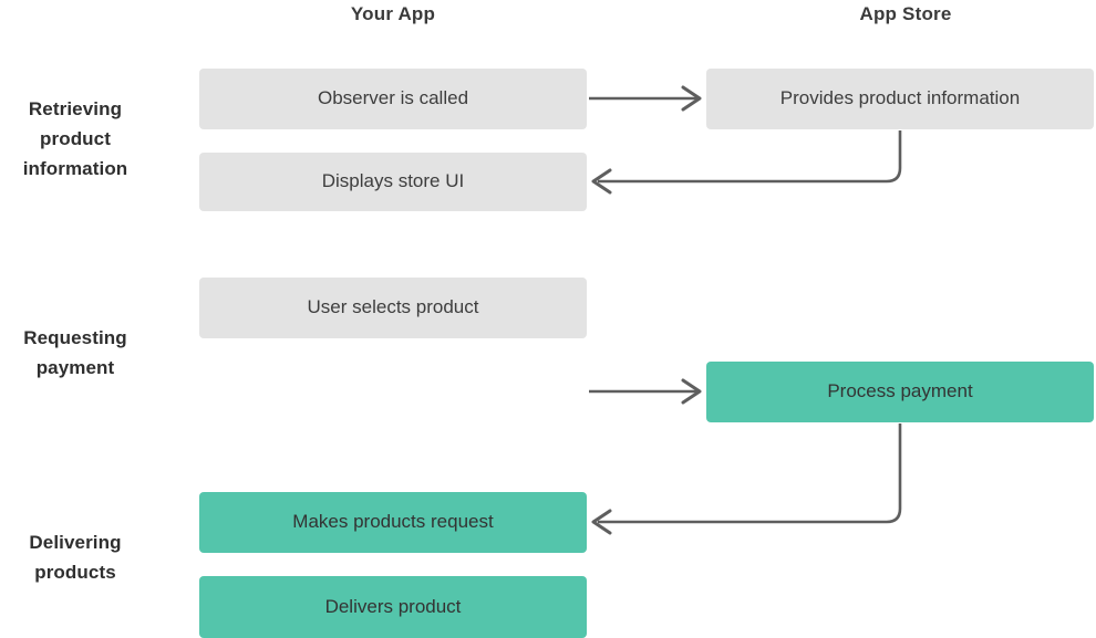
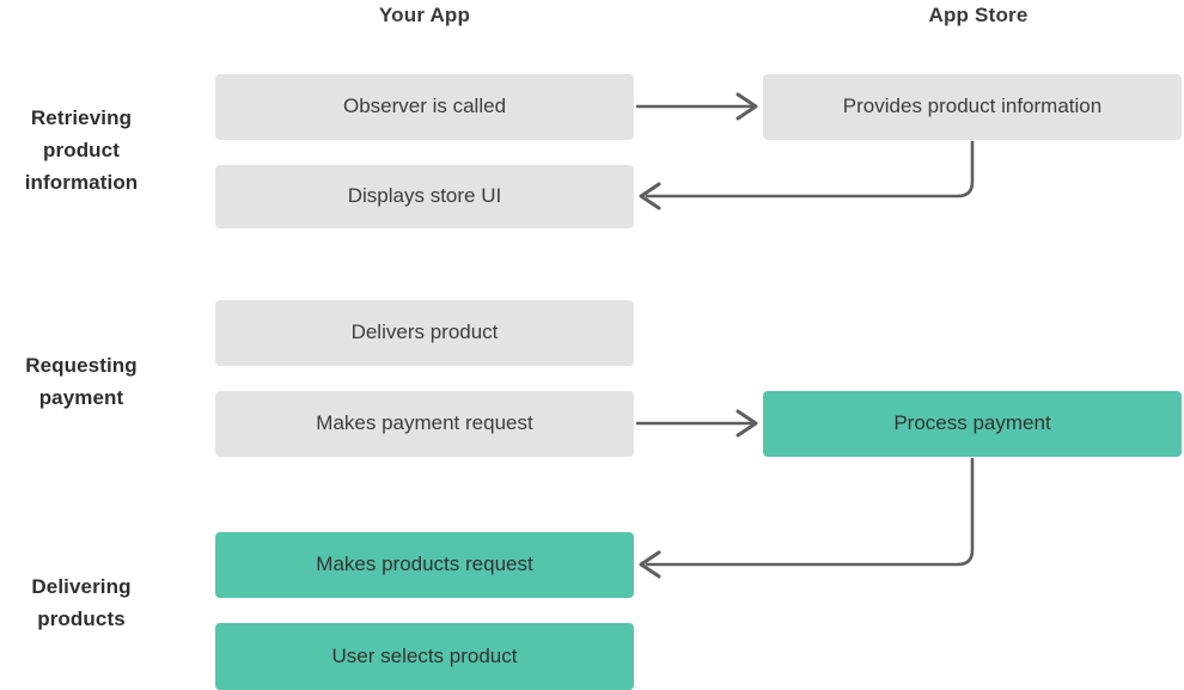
  Your App
  App Store
  Retrieving
  product
  information
  Requesting
  payment
  Delivering
  products
  Observer is called
  Provides product information
  Displays store UI
- User selects product
+ Delivers product
+ Makes payment request
  Process payment
  Makes products request
- Delivers product
+ User selects product
